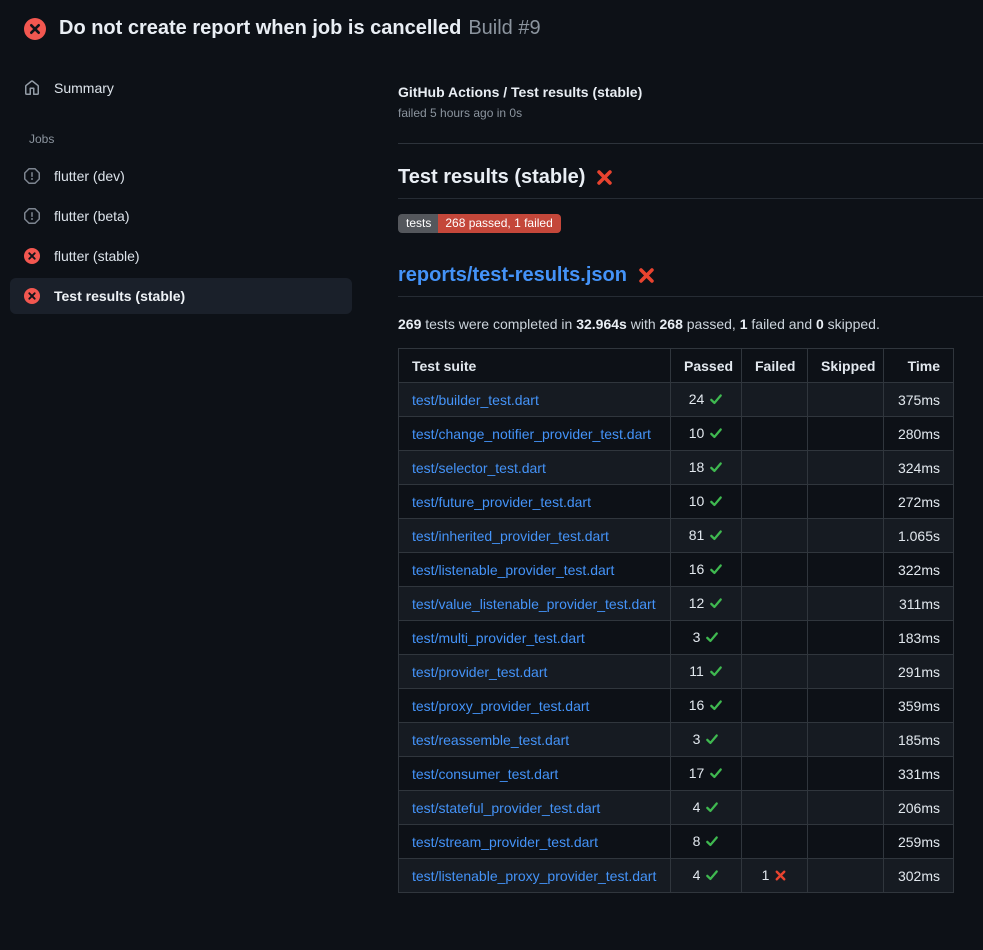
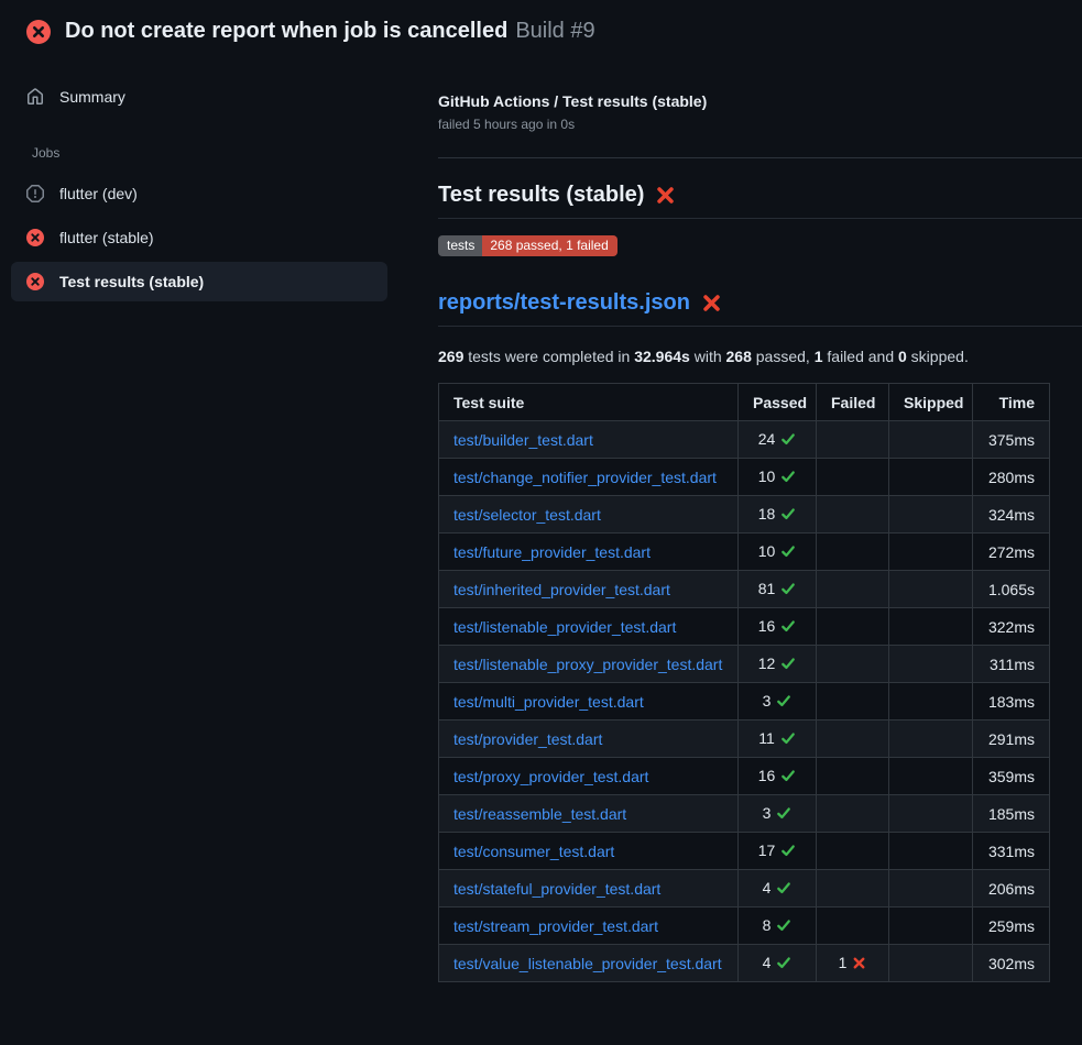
  Do not create report when job is cancelled
  Build #9
  Summary
  Jobs
  flutter (dev)
- flutter (beta)
  flutter (stable)
  Test results (stable)
  GitHub Actions / Test results (stable)
  failed 5 hours ago in 0s
  Test results (stable)
  tests
  268 passed, 1 failed
  reports/test-results.json
  269 tests were completed in 32.964s with 268 passed, 1 failed and 0 skipped.
  Test suite	Passed	Failed	Skipped	Time
  test/builder_test.dart	24			375ms
  test/change_notifier_provider_test.dart	10			280ms
  test/selector_test.dart	18			324ms
  test/future_provider_test.dart	10			272ms
  test/inherited_provider_test.dart	81			1.065s
  test/listenable_provider_test.dart	16			322ms
- test/value_listenable_provider_test.dart	12			311ms
+ test/listenable_proxy_provider_test.dart	12			311ms
  test/multi_provider_test.dart	3			183ms
  test/provider_test.dart	11			291ms
  test/proxy_provider_test.dart	16			359ms
  test/reassemble_test.dart	3			185ms
  test/consumer_test.dart	17			331ms
  test/stateful_provider_test.dart	4			206ms
  test/stream_provider_test.dart	8			259ms
- test/listenable_proxy_provider_test.dart	4	1		302ms
+ test/value_listenable_provider_test.dart	4	1		302ms
